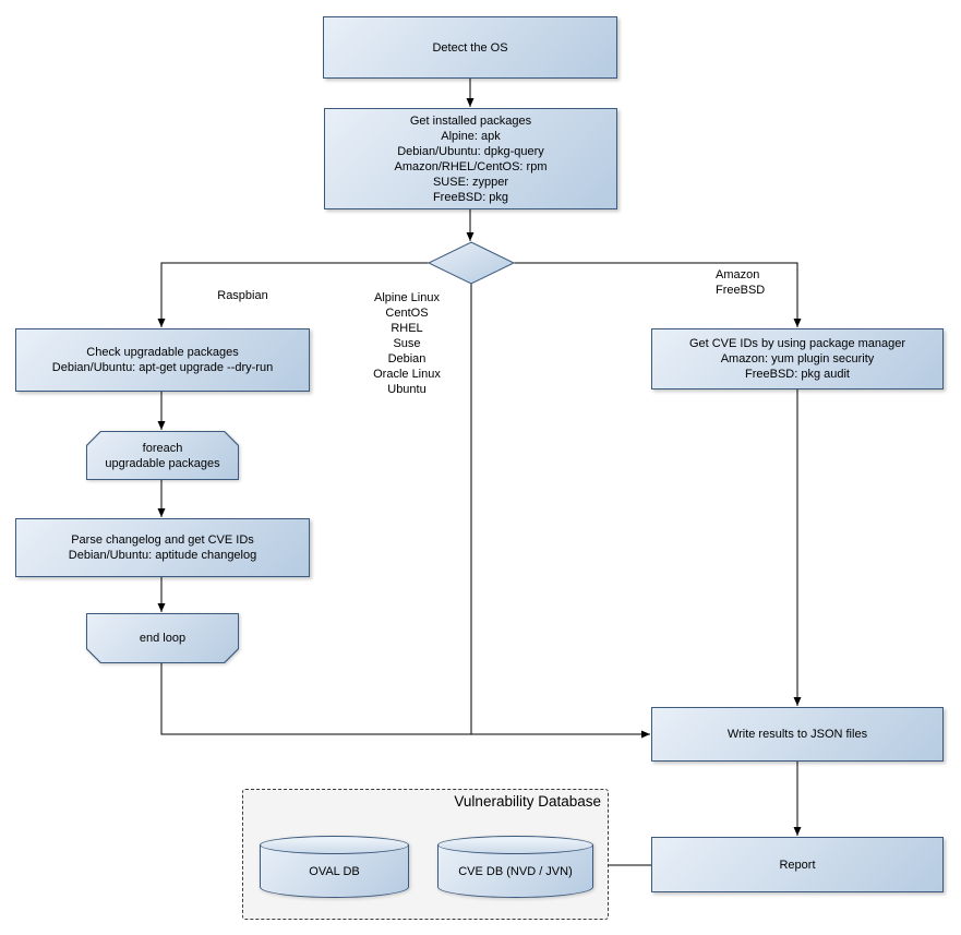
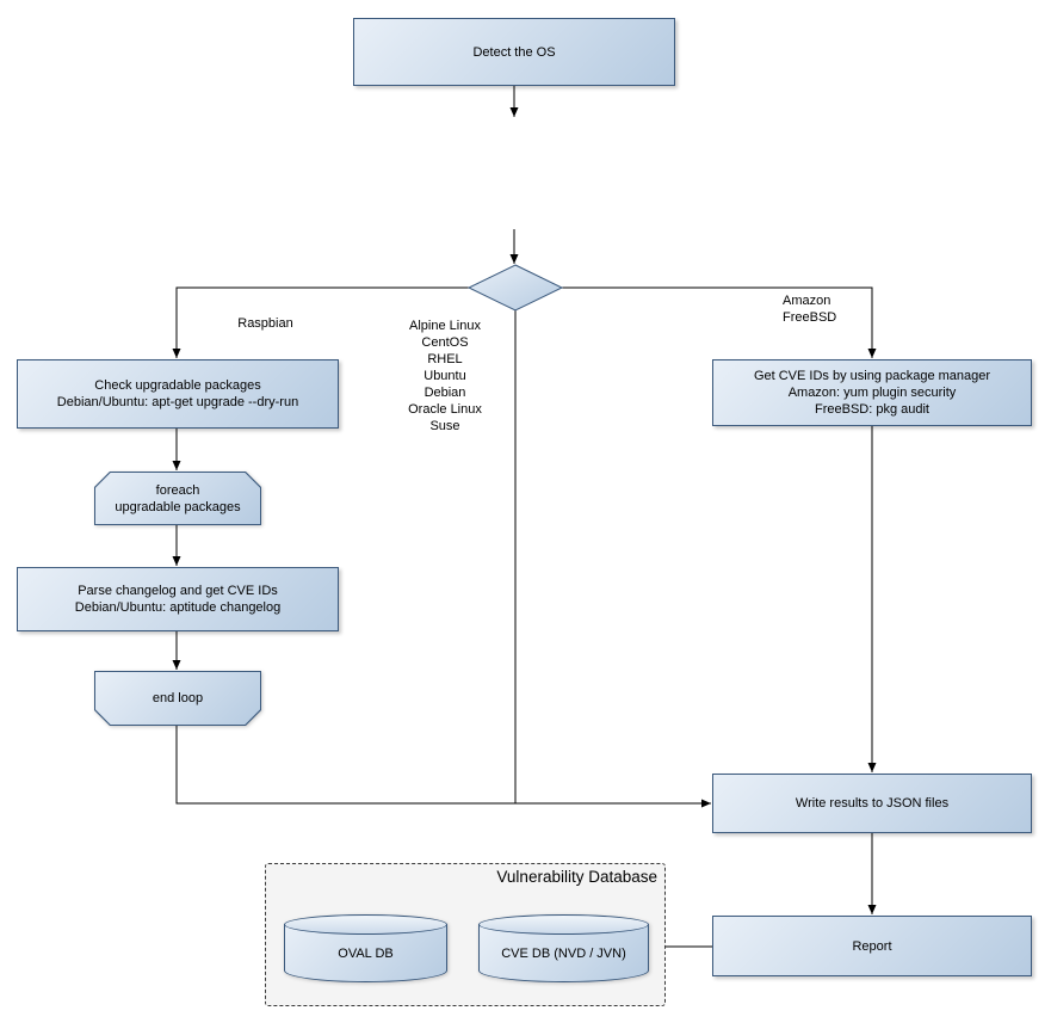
  Detect the OS
- Get installed packages
- Alpine: apk
- Debian/Ubuntu: dpkg-query
- Amazon/RHEL/CentOS: rpm
- SUSE: zypper
- FreeBSD: pkg
  Raspbian
  Alpine Linux
  CentOS
  RHEL
- Suse
+ Ubuntu
  Debian
  Oracle Linux
- Ubuntu
+ Suse
  Amazon
  FreeBSD
  Check upgradable packages
  Debian/Ubuntu: apt-get upgrade --dry-run
  foreach
  upgradable packages
  Parse changelog and get CVE IDs
  Debian/Ubuntu: aptitude changelog
  end loop
  Get CVE IDs by using package manager
  Amazon: yum plugin security
  FreeBSD: pkg audit
  Write results to JSON files
  Report
  Vulnerability Database
  OVAL DB
  CVE DB (NVD / JVN)
